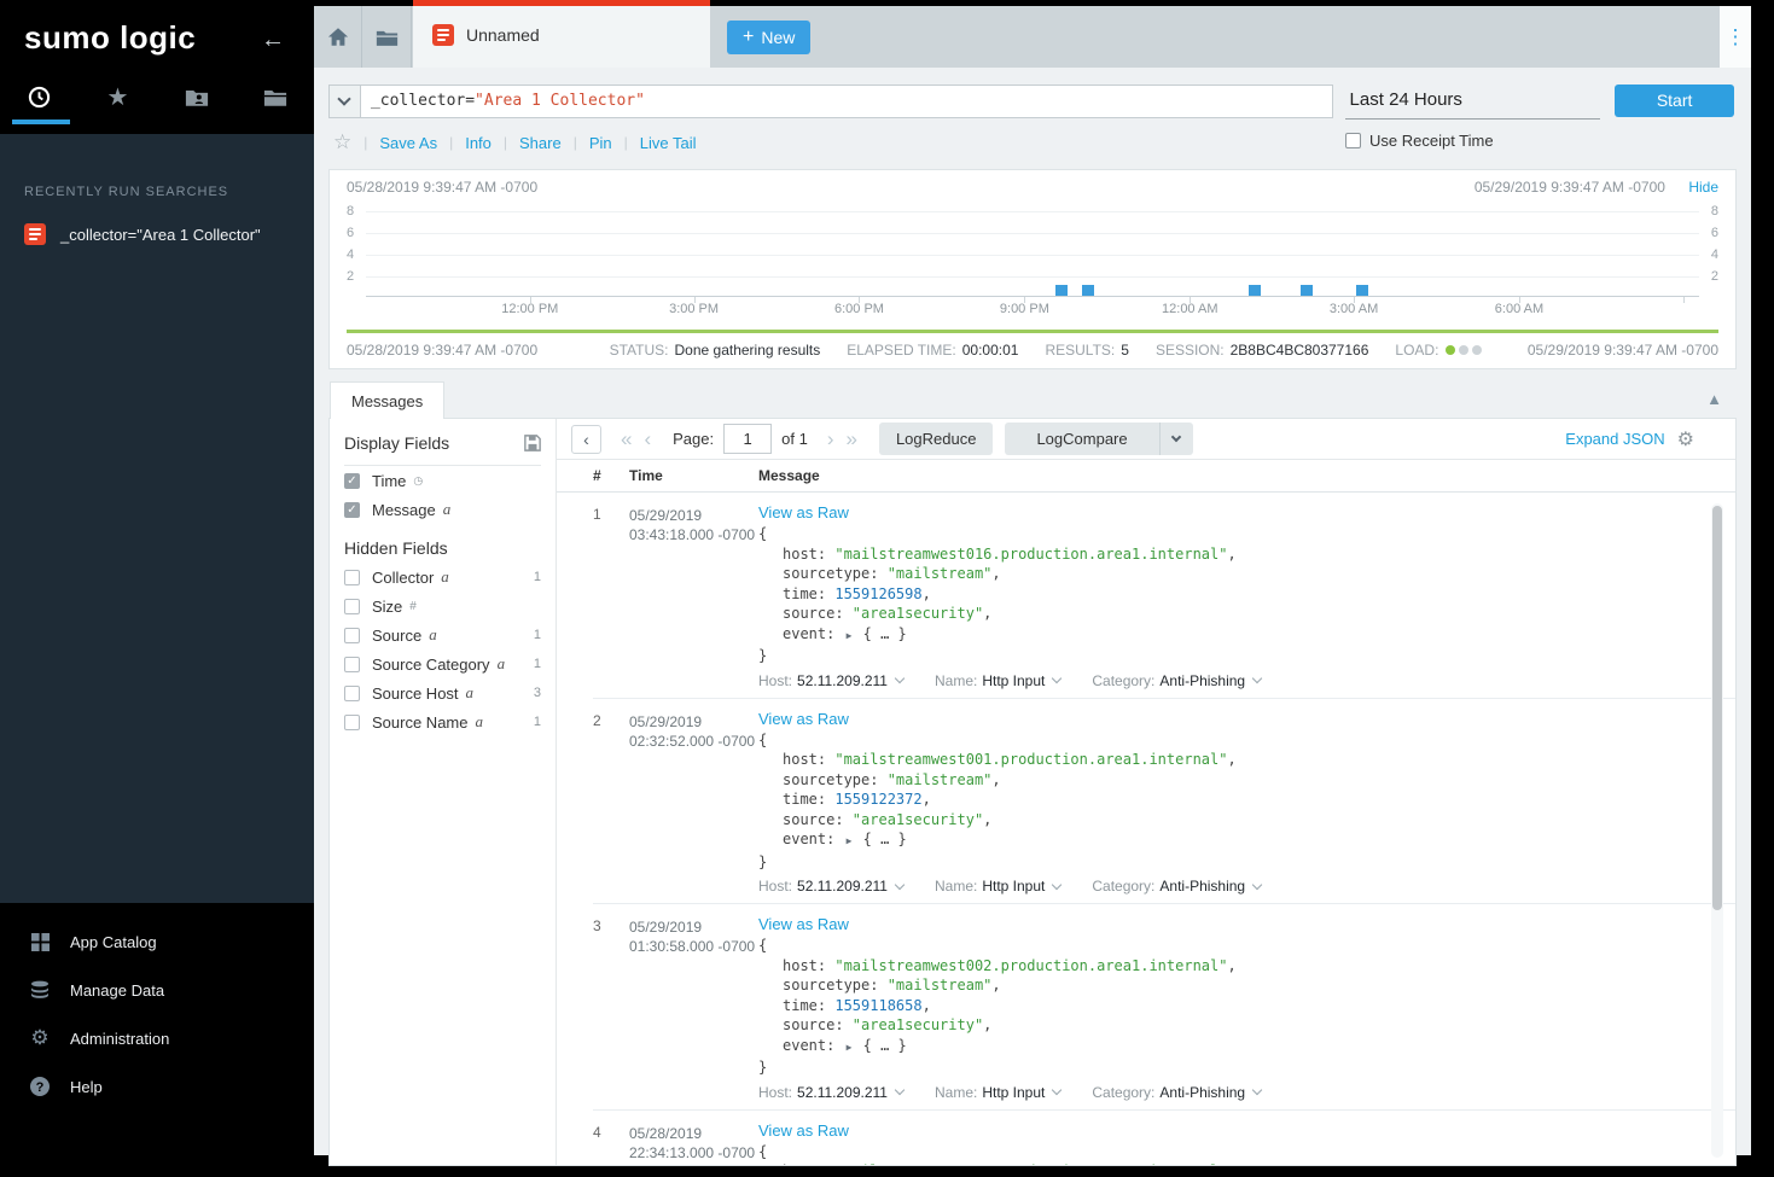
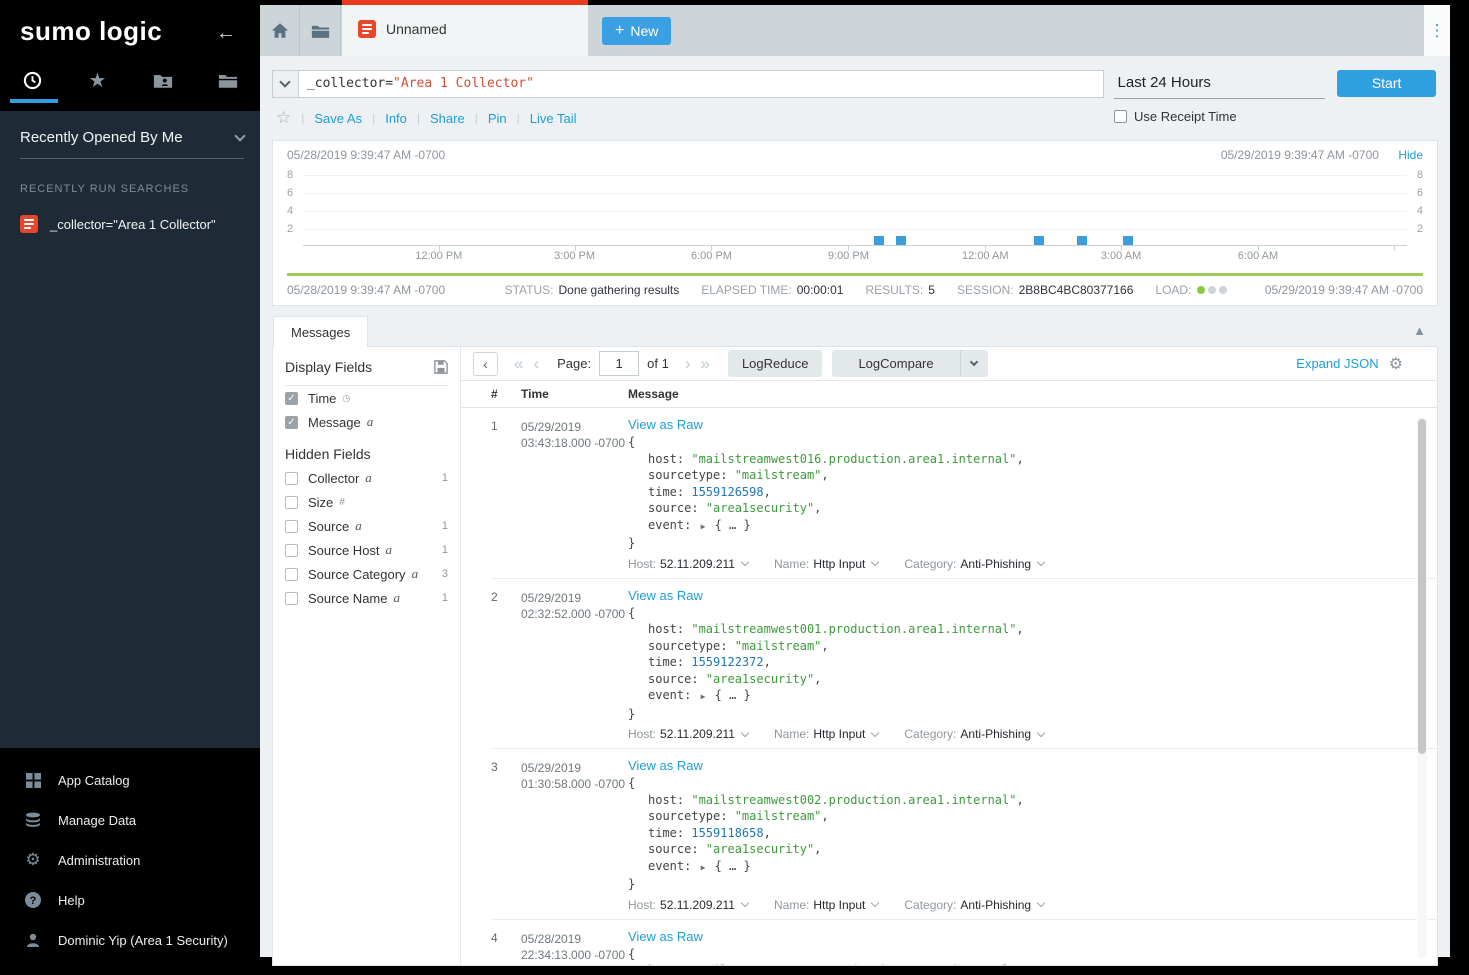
  sumo logic
  ←
  ★
+ Recently Opened By Me
  RECENTLY RUN SEARCHES
  _collector="Area 1 Collector"
  App Catalog
  Manage Data
  ⚙
  Administration
  ?
  Help
+ Dominic Yip (Area 1 Security)
  Unnamed
  +
  New
  ⋮
  _collector="Area 1 Collector"
  Last 24 Hours
  Start
  ☆
  |
  Save As
  |
  Info
  |
  Share
  |
  Pin
  |
  Live Tail
  Use Receipt Time
  05/28/2019 9:39:47 AM -0700
  05/29/2019 9:39:47 AM -0700 Hide
  2
  2
  4
  4
  6
  6
  8
  8
  12:00 PM
  3:00 PM
  6:00 PM
  9:00 PM
  12:00 AM
  3:00 AM
  6:00 AM
  05/28/2019 9:39:47 AM -0700
  STATUS:
  Done gathering results
  ELAPSED TIME:
  00:00:01
  RESULTS:
  5
  SESSION:
  2B8BC4BC80377166
  LOAD:
  05/29/2019 9:39:47 AM -0700
  Messages
  ▲
  Display Fields
  ✓
  Time
  ◷
  ✓
  Message
  a
  Hidden Fields
  Collector
  a
  1
  Size
  #
  Source
  a
  1
- Source Category
+ Source Host
  a
  1
- Source Host
+ Source Category
  a
  3
  Source Name
  a
  1
  ‹
  «
  ‹
  Page:
  1
  of 1
  ›
  »
  LogReduce
  LogCompare
  Expand JSON
  ⚙
  #
  Time
  Message
  1
  05/29/2019
  03:43:18.000 -0700
  View as Raw
  {
  host: "mailstreamwest016.production.area1.internal",
  sourcetype: "mailstream",
  time: 1559126598,
  source: "area1security",
  event: ▶ { … }
  }
  Host:
  52.11.209.211
  Name:
  Http Input
  Category:
  Anti-Phishing
  2
  05/29/2019
  02:32:52.000 -0700
  View as Raw
  {
  host: "mailstreamwest001.production.area1.internal",
  sourcetype: "mailstream",
  time: 1559122372,
  source: "area1security",
  event: ▶ { … }
  }
  Host:
  52.11.209.211
  Name:
  Http Input
  Category:
  Anti-Phishing
  3
  05/29/2019
  01:30:58.000 -0700
  View as Raw
  {
  host: "mailstreamwest002.production.area1.internal",
  sourcetype: "mailstream",
  time: 1559118658,
  source: "area1security",
  event: ▶ { … }
  }
  Host:
  52.11.209.211
  Name:
  Http Input
  Category:
  Anti-Phishing
  4
  05/28/2019
  22:34:13.000 -0700
  View as Raw
  {
